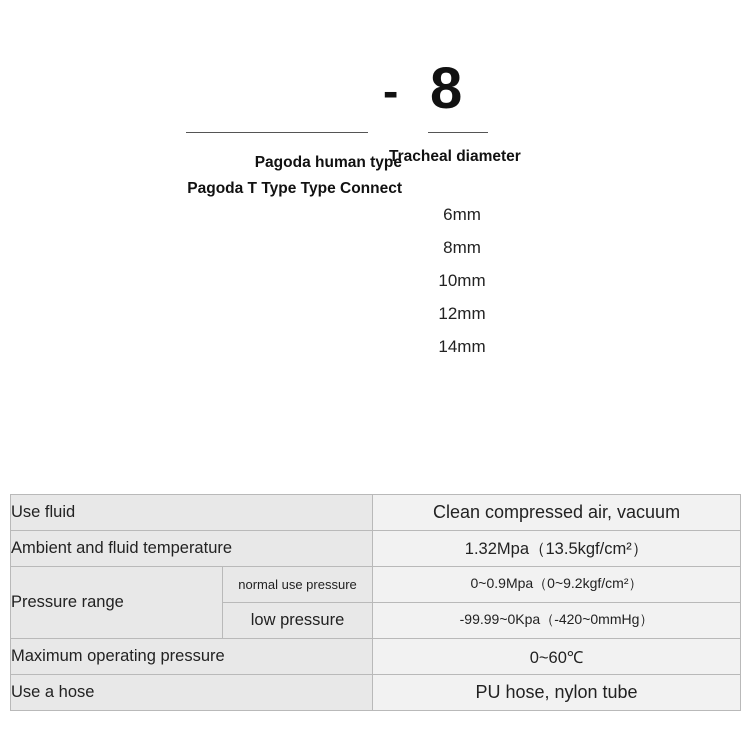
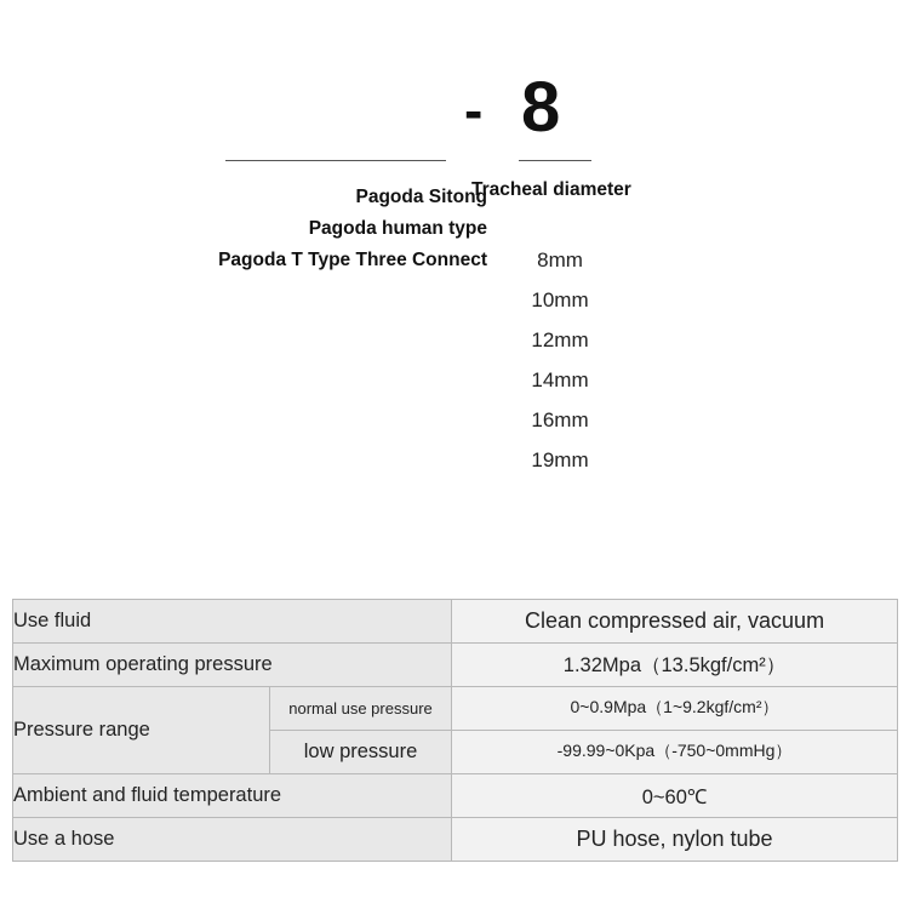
  -
  8
  Tracheal diameter
+ Pagoda Sitong
  Pagoda human type
- Pagoda T Type Type Connect
+ Pagoda T Type Three Connect
- 6mm
  8mm
  10mm
  12mm
  14mm
+ 16mm
+ 19mm
  Use fluid	Clean compressed air, vacuum
- Ambient and fluid temperature	1.32Mpa（13.5kgf/cm²）
+ Maximum operating pressure	1.32Mpa（13.5kgf/cm²）
- Pressure range	normal use pressure	0~0.9Mpa（0~9.2kgf/cm²）
+ Pressure range	normal use pressure	0~0.9Mpa（1~9.2kgf/cm²）
- low pressure	-99.99~0Kpa（-420~0mmHg）
+ low pressure	-99.99~0Kpa（-750~0mmHg）
- Maximum operating pressure	0~60℃
+ Ambient and fluid temperature	0~60℃
  Use a hose	PU hose, nylon tube
